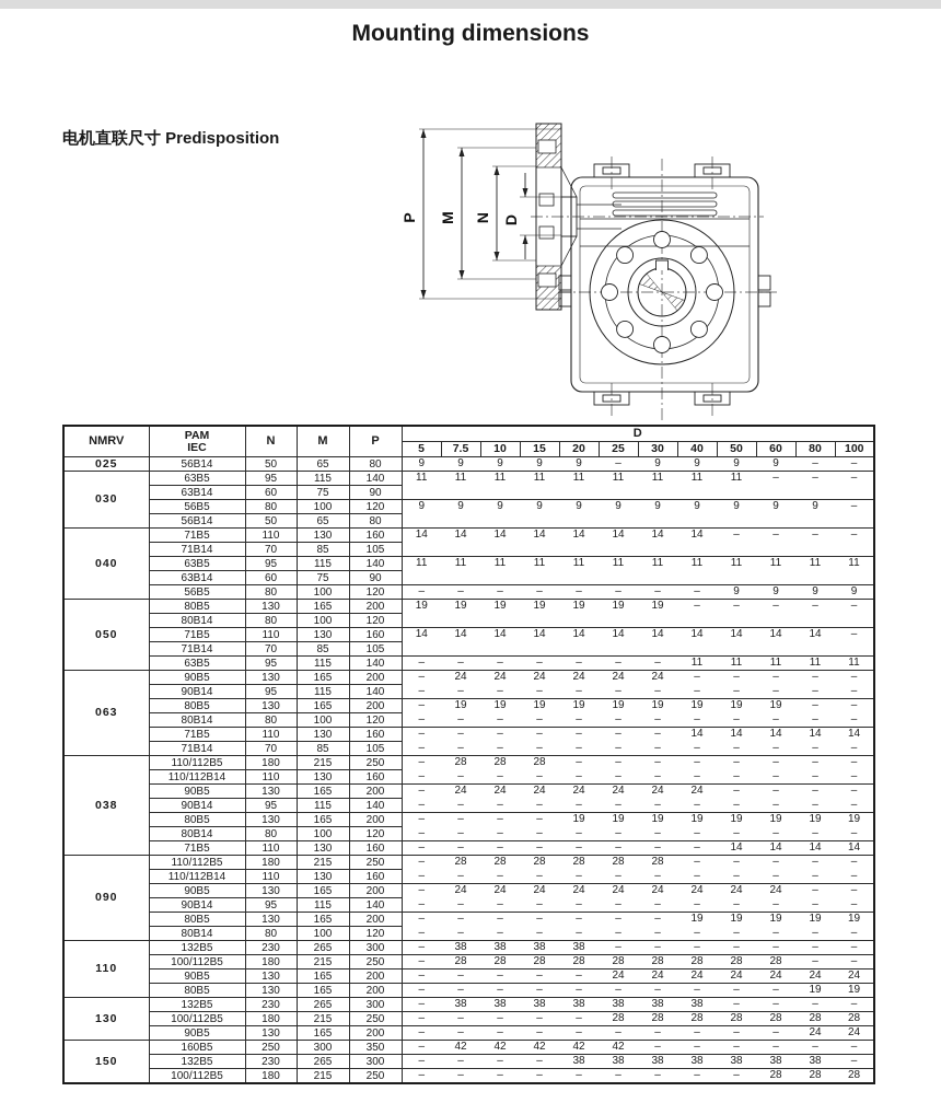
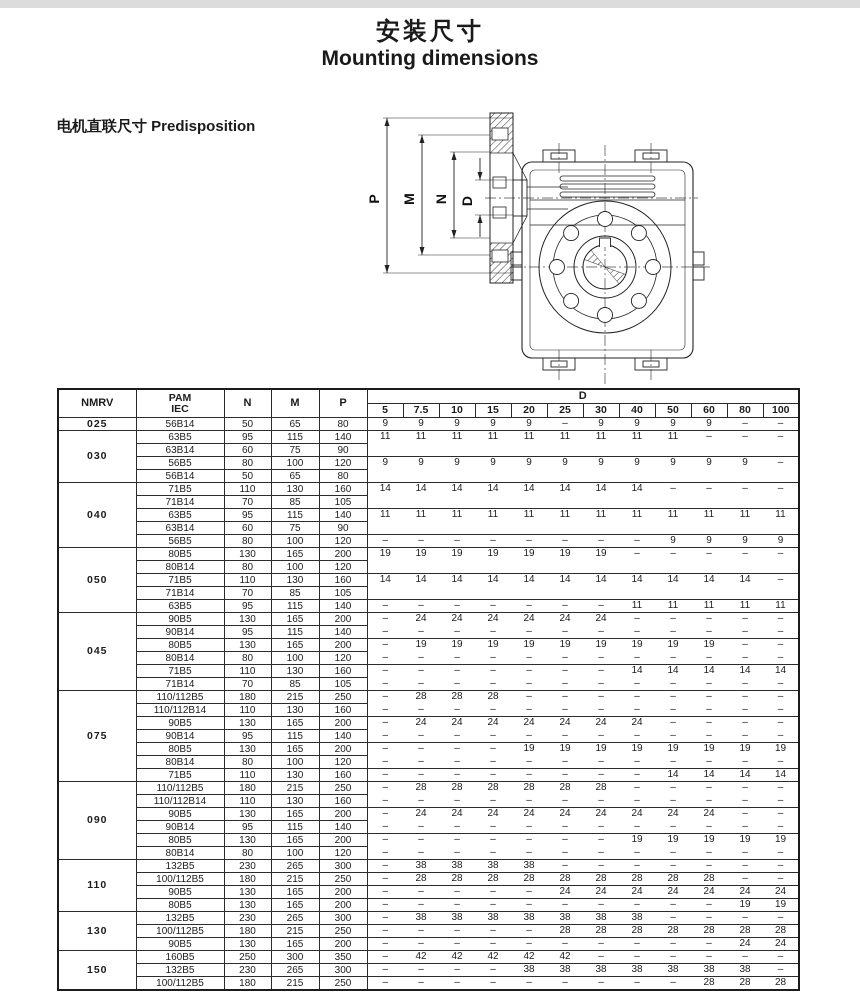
+ 安装尺寸
  Mounting dimensions
  电机直联尺寸 Predisposition
  NMRV	PAM IEC	N	M	P	D
  5	7.5	10	15	20	25	30	40	50	60	80	100
  025	56B14	50	65	80	9	9	9	9	9	–	9	9	9	9	–	–
  030	63B5	95	115	140	11	11	11	11	11	11	11	11	11	–	–	–
  63B14	60	75	90
  56B5	80	100	120	9	9	9	9	9	9	9	9	9	9	9	–
  56B14	50	65	80
  040	71B5	110	130	160	14	14	14	14	14	14	14	14	–	–	–	–
  71B14	70	85	105
  63B5	95	115	140	11	11	11	11	11	11	11	11	11	11	11	11
  63B14	60	75	90
  56B5	80	100	120	–	–	–	–	–	–	–	–	9	9	9	9
  050	80B5	130	165	200	19	19	19	19	19	19	19	–	–	–	–	–
  80B14	80	100	120
  71B5	110	130	160	14	14	14	14	14	14	14	14	14	14	14	–
  71B14	70	85	105
  63B5	95	115	140	–	–	–	–	–	–	–	11	11	11	11	11
- 063	90B5	130	165	200	–	24	24	24	24	24	24	–	–	–	–	–
+ 045	90B5	130	165	200	–	24	24	24	24	24	24	–	–	–	–	–
  90B14	95	115	140	–	–	–	–	–	–	–	–	–	–	–	–
  80B5	130	165	200	–	19	19	19	19	19	19	19	19	19	–	–
  80B14	80	100	120	–	–	–	–	–	–	–	–	–	–	–	–
  71B5	110	130	160	–	–	–	–	–	–	–	14	14	14	14	14
  71B14	70	85	105	–	–	–	–	–	–	–	–	–	–	–	–
- 038	110/112B5	180	215	250	–	28	28	28	–	–	–	–	–	–	–	–
+ 075	110/112B5	180	215	250	–	28	28	28	–	–	–	–	–	–	–	–
  110/112B14	110	130	160	–	–	–	–	–	–	–	–	–	–	–	–
  90B5	130	165	200	–	24	24	24	24	24	24	24	–	–	–	–
  90B14	95	115	140	–	–	–	–	–	–	–	–	–	–	–	–
  80B5	130	165	200	–	–	–	–	19	19	19	19	19	19	19	19
  80B14	80	100	120	–	–	–	–	–	–	–	–	–	–	–	–
  71B5	110	130	160	–	–	–	–	–	–	–	–	14	14	14	14
  090	110/112B5	180	215	250	–	28	28	28	28	28	28	–	–	–	–	–
  110/112B14	110	130	160	–	–	–	–	–	–	–	–	–	–	–	–
  90B5	130	165	200	–	24	24	24	24	24	24	24	24	24	–	–
  90B14	95	115	140	–	–	–	–	–	–	–	–	–	–	–	–
  80B5	130	165	200	–	–	–	–	–	–	–	19	19	19	19	19
  80B14	80	100	120	–	–	–	–	–	–	–	–	–	–	–	–
  110	132B5	230	265	300	–	38	38	38	38	–	–	–	–	–	–	–
  100/112B5	180	215	250	–	28	28	28	28	28	28	28	28	28	–	–
  90B5	130	165	200	–	–	–	–	–	24	24	24	24	24	24	24
  80B5	130	165	200	–	–	–	–	–	–	–	–	–	–	19	19
  130	132B5	230	265	300	–	38	38	38	38	38	38	38	–	–	–	–
  100/112B5	180	215	250	–	–	–	–	–	28	28	28	28	28	28	28
  90B5	130	165	200	–	–	–	–	–	–	–	–	–	–	24	24
  150	160B5	250	300	350	–	42	42	42	42	42	–	–	–	–	–	–
  132B5	230	265	300	–	–	–	–	38	38	38	38	38	38	38	–
  100/112B5	180	215	250	–	–	–	–	–	–	–	–	–	28	28	28
